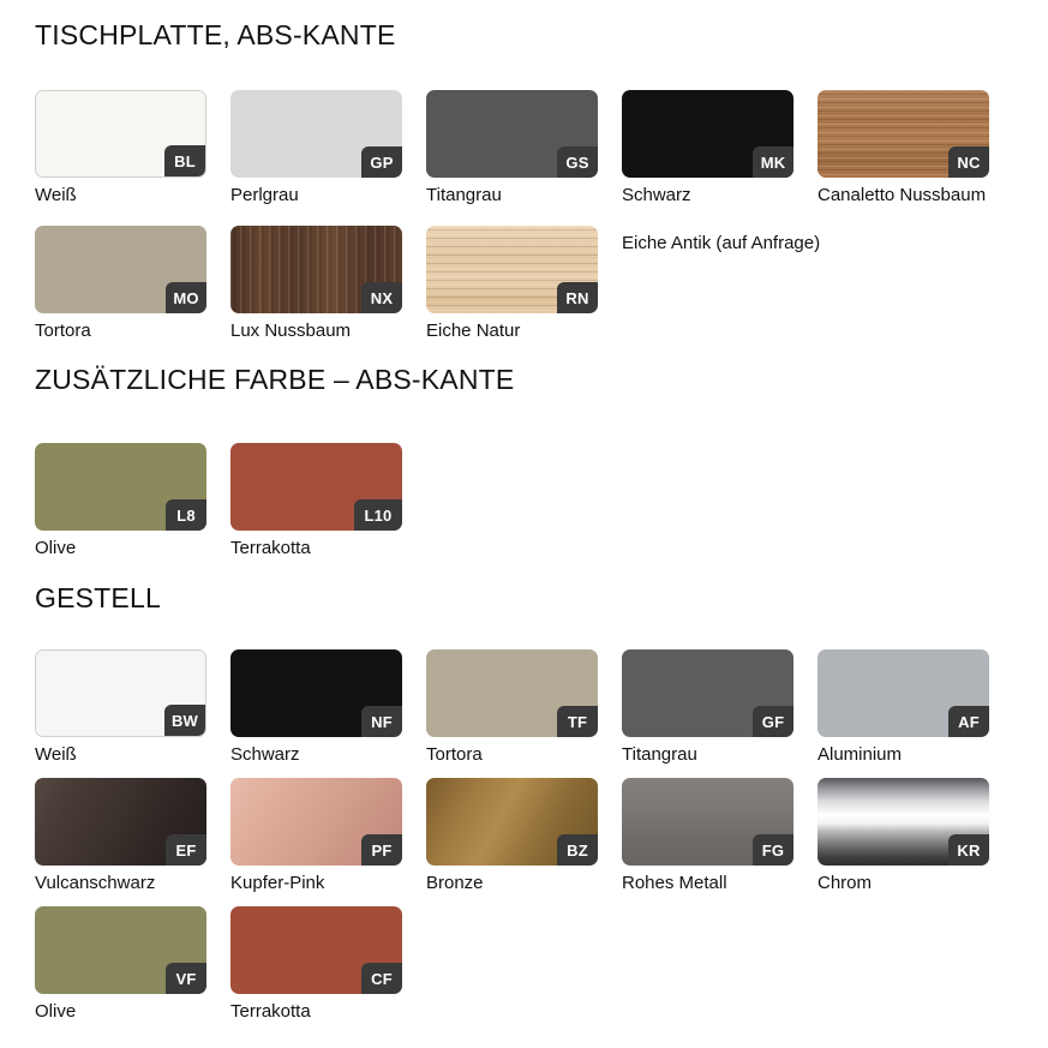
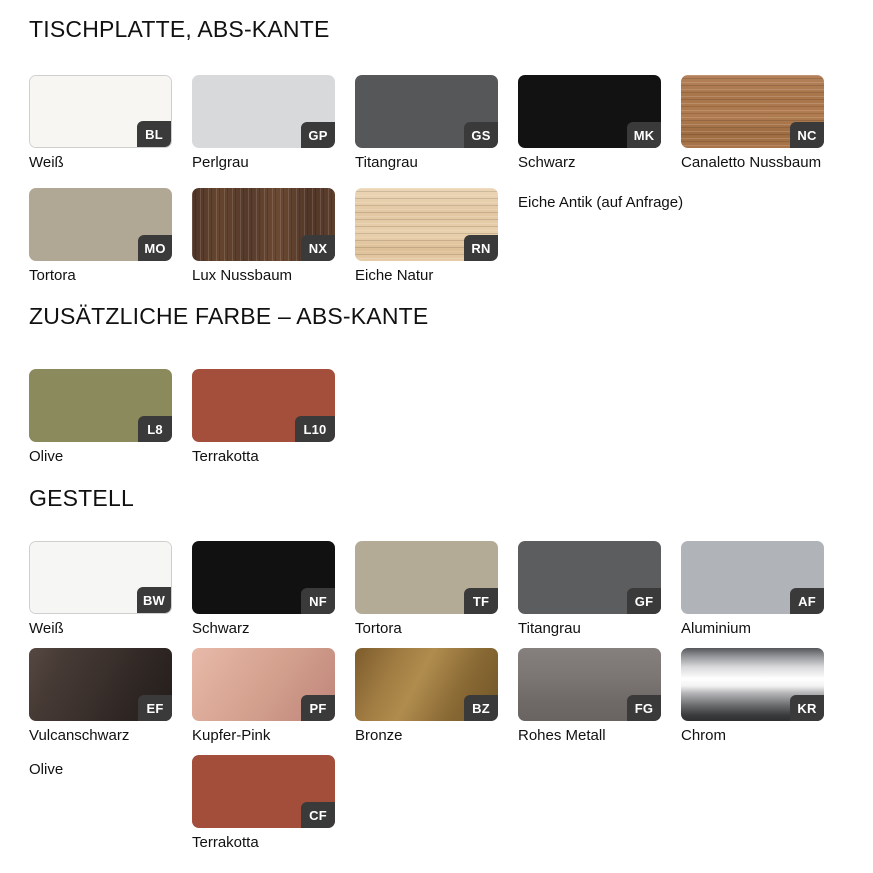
  TISCHPLATTE, ABS-KANTE
  BL
  Weiß
  GP
  Perlgrau
  GS
  Titangrau
  MK
  Schwarz
  NC
  Canaletto Nussbaum
  MO
  Tortora
  NX
  Lux Nussbaum
  RN
  Eiche Natur
  Eiche Antik (auf Anfrage)
  ZUSÄTZLICHE FARBE – ABS-KANTE
  L8
  Olive
  L10
  Terrakotta
  GESTELL
  BW
  Weiß
  NF
  Schwarz
  TF
  Tortora
  GF
  Titangrau
  AF
  Aluminium
  EF
  Vulcanschwarz
  PF
  Kupfer-Pink
  BZ
  Bronze
  FG
  Rohes Metall
  KR
  Chrom
- VF
  Olive
  CF
  Terrakotta
